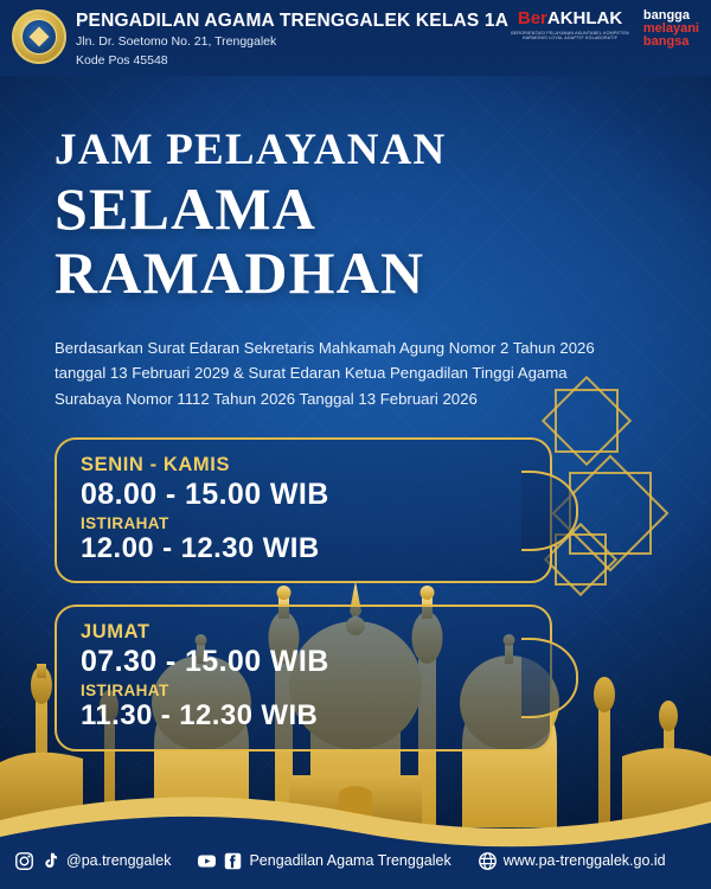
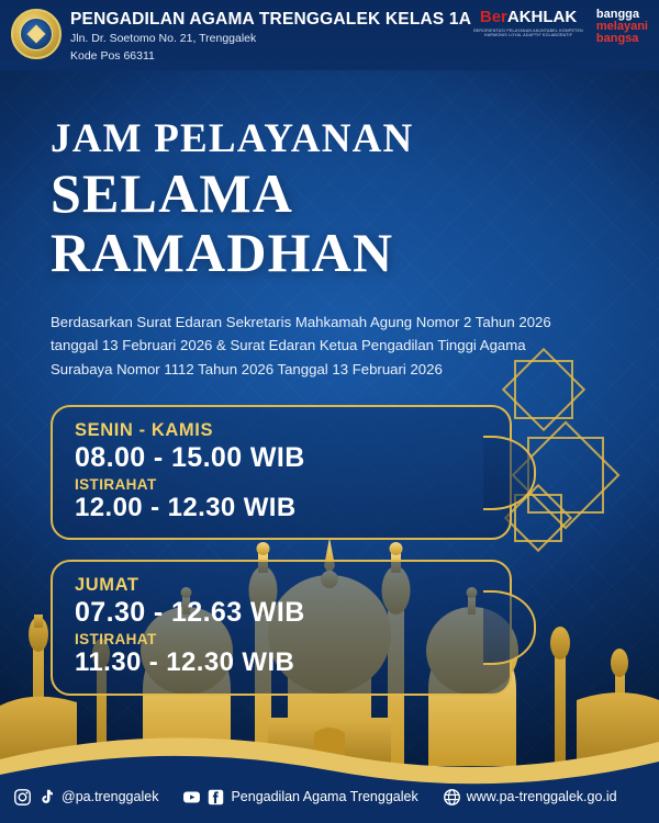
  PENGADILAN AGAMA TRENGGALEK KELAS 1A
  Jln. Dr. Soetomo No. 21, Trenggalek
- Kode Pos 45548
+ Kode Pos 66311
  BerAKHLAK
  bangga
  melayani
  bangsa
  JAM PELAYANAN
  SELAMA RAMADHAN
- Berdasarkan Surat Edaran Sekretaris Mahkamah Agung Nomor 2 Tahun 2026 tanggal 13 Februari 2029 & Surat Edaran Ketua Pengadilan Tinggi Agama Surabaya Nomor 1112 Tahun 2026 Tanggal 13 Februari 2026
+ Berdasarkan Surat Edaran Sekretaris Mahkamah Agung Nomor 2 Tahun 2026 tanggal 13 Februari 2026 & Surat Edaran Ketua Pengadilan Tinggi Agama Surabaya Nomor 1112 Tahun 2026 Tanggal 13 Februari 2026
  SENIN - KAMIS
  08.00 - 15.00 WIB
  ISTIRAHAT
  12.00 - 12.30 WIB
  JUMAT
- 07.30 - 15.00 WIB
+ 07.30 - 12.63 WIB
  ISTIRAHAT
  11.30 - 12.30 WIB
  @pa.trenggalek
  Pengadilan Agama Trenggalek
  www.pa-trenggalek.go.id
